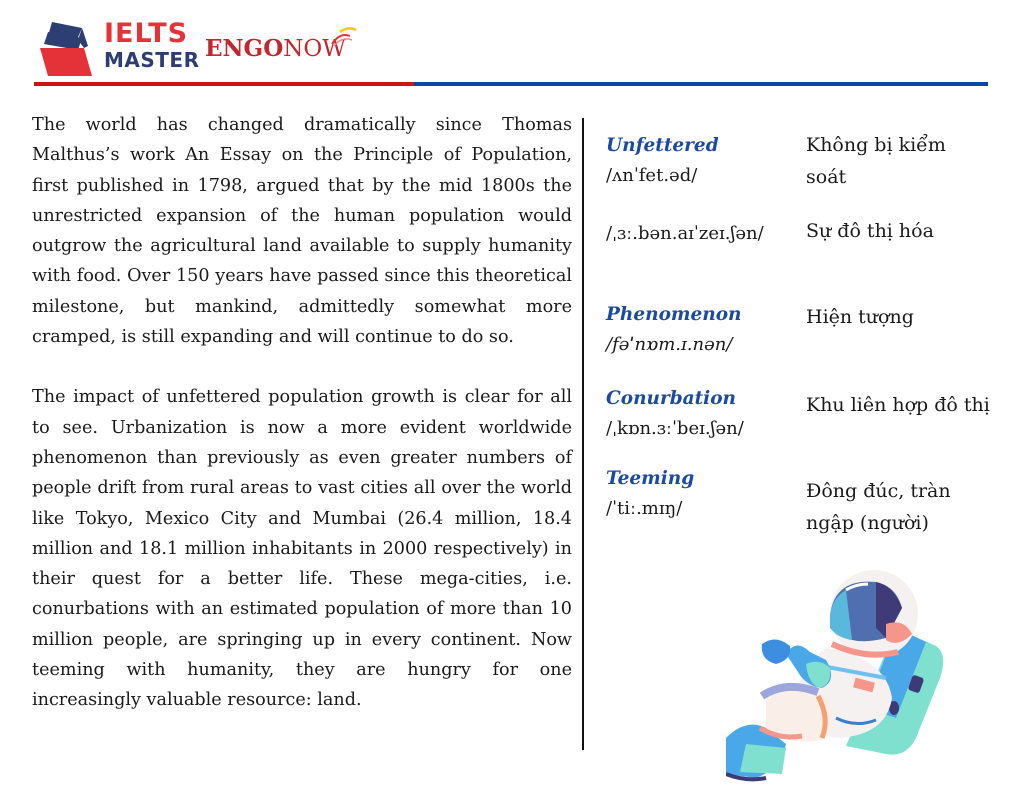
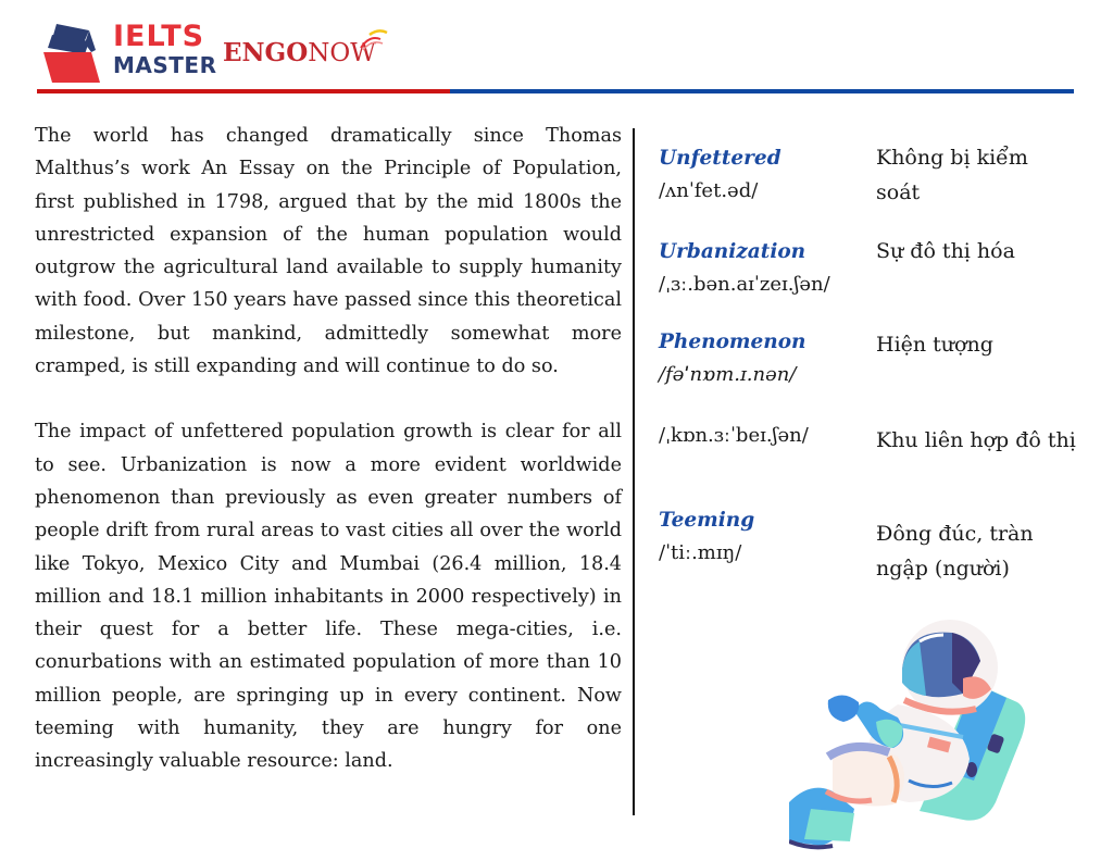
  IELTS
  MASTER
  ENGONOW
  The world has changed dramatically since Thomas Malthus’s work An Essay on the Principle of Population, first published in 1798, argued that by the mid 1800s the unrestricted expansion of the human population would outgrow the agricultural land available to supply humanity with food. Over 150 years have passed since this theoretical milestone, but mankind, admittedly somewhat more cramped, is still expanding and will continue to do so.
  The impact of unfettered population growth is clear for all to see. Urbanization is now a more evident worldwide phenomenon than previously as even greater numbers of people drift from rural areas to vast cities all over the world like Tokyo, Mexico City and Mumbai (26.4 million, 18.4 million and 18.1 million inhabitants in 2000 respectively) in their quest for a better life. These mega-cities, i.e. conurbations with an estimated population of more than 10 million people, are springing up in every continent. Now teeming with humanity, they are hungry for one increasingly valuable resource: land.
  Unfettered
  /ʌnˈfet.əd/
  Không bị kiểm soát
+ Urbanization
  /ˌɜː.bən.aɪˈzeɪ.ʃən/
  Sự đô thị hóa
  Phenomenon
  /fəˈnɒm.ɪ.nən/
  Hiện tượng
- Conurbation
  /ˌkɒn.ɜːˈbeɪ.ʃən/
  Khu liên hợp đô thị
  Teeming
  /ˈtiː.mɪŋ/
  Đông đúc, tràn ngập (người)
